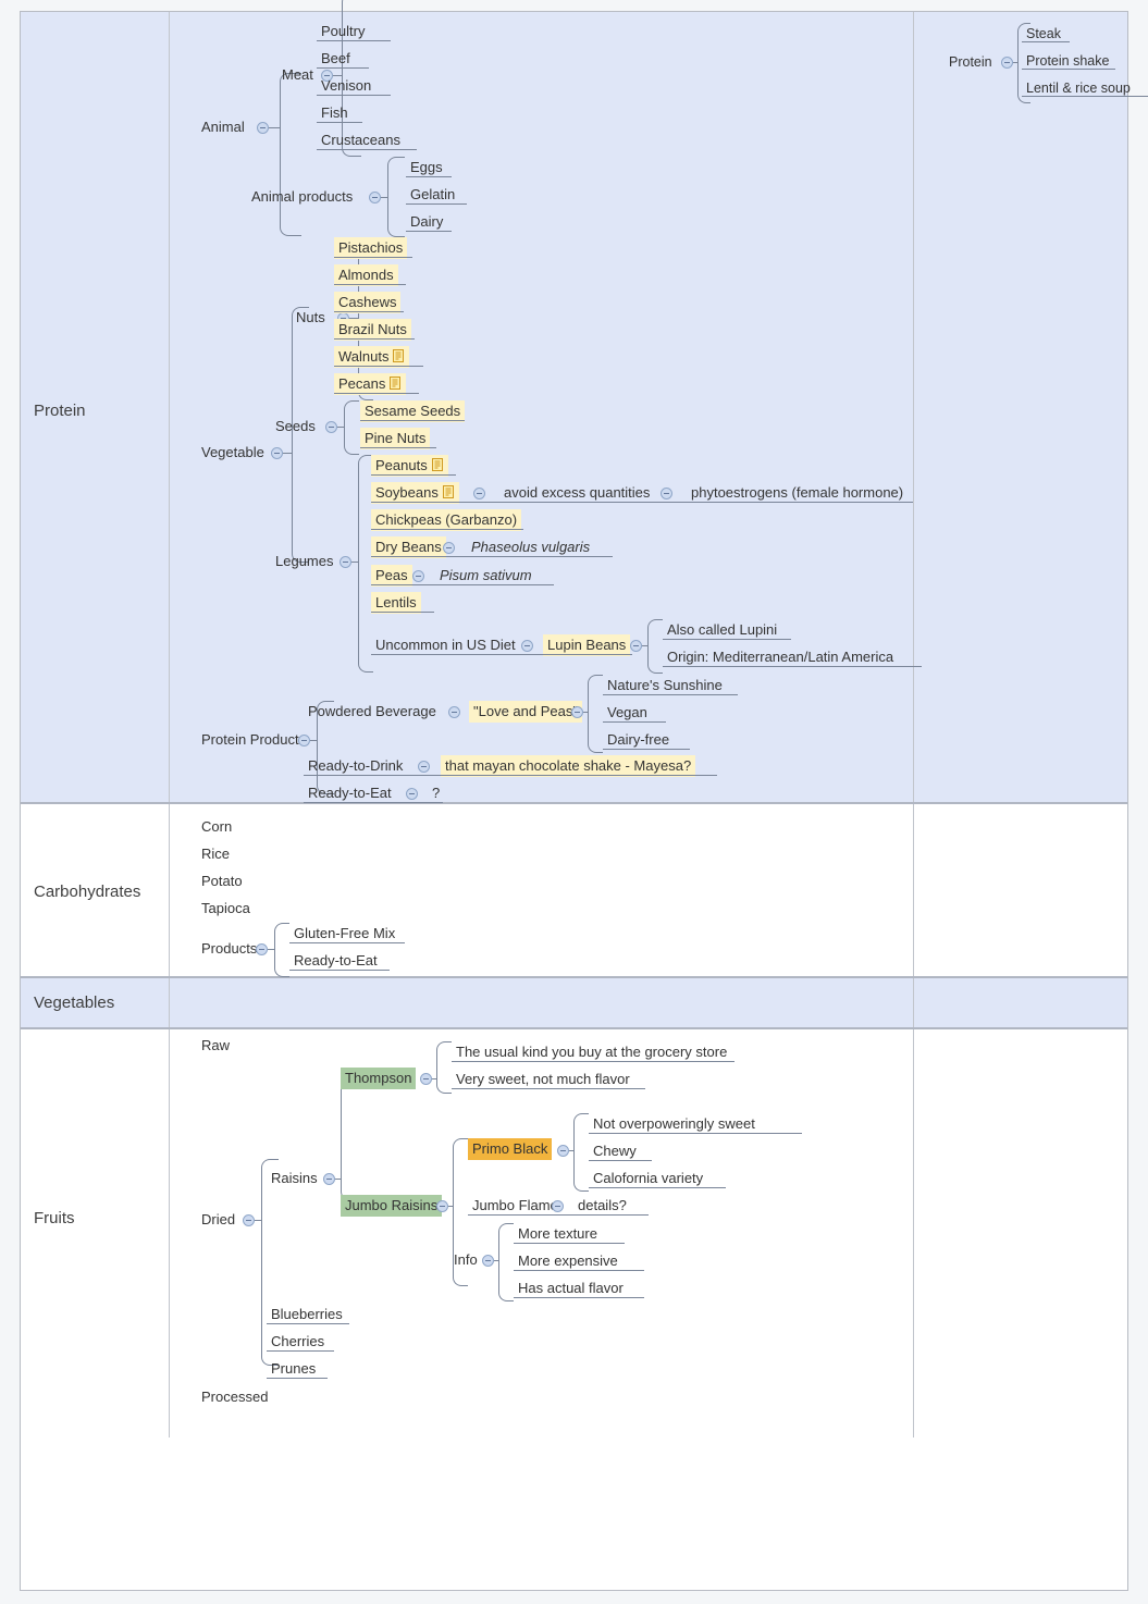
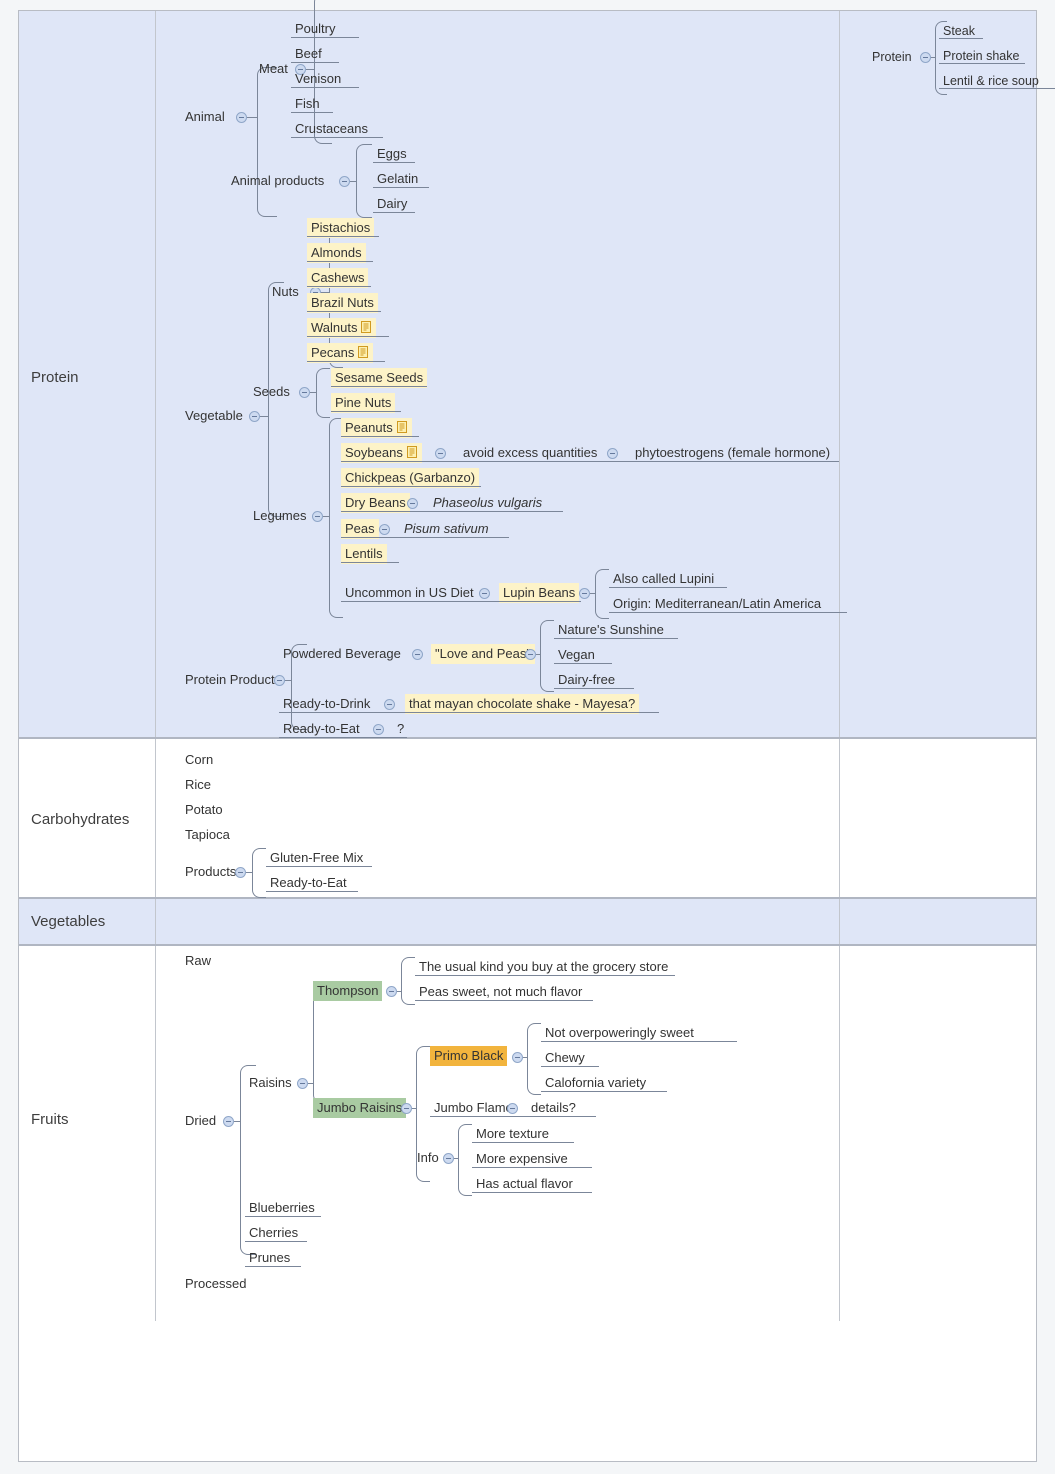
  Protein
  Animal
  Meat
  Poultry
  Beef
  Venison
  Fish
  Crustaceans
  Animal products
  Eggs
  Gelatin
  Dairy
  Vegetable
  Nuts
  Pistachios
  Almonds
  Cashews
  Brazil Nuts
  Walnuts
  Pecans
  Seeds
  Sesame Seeds
  Pine Nuts
  Legumes
  Peanuts
  Soybeans
  avoid excess quantities
  phytoestrogens (female hormone)
  Chickpeas (Garbanzo)
  Dry Beans
  Phaseolus vulgaris
  Peas
  Pisum sativum
  Lentils
  Uncommon in US Diet
  Lupin Beans
  Also called Lupini
  Origin: Mediterranean/Latin America
  Protein Product
  Powdered Beverage
  "Love and Peas
  Nature's Sunshine
  Vegan
  Dairy-free
  Ready-to-Drink
  that mayan chocolate shake - Mayesa?
  Ready-to-Eat
  ?
  Protein
  Steak
  Protein shake
  Lentil & rice soup
  Carbohydrates
  Corn
  Rice
  Potato
  Tapioca
  Products
  Gluten-Free Mix
  Ready-to-Eat
  Vegetables
  Fruits
  Raw
  Dried
  Raisins
  Thompson
  The usual kind you buy at the grocery store
- Very sweet, not much flavor
+ Peas sweet, not much flavor
  Jumbo Raisins
  Primo Black
  Not overpoweringly sweet
  Chewy
  Calofornia variety
  Jumbo Flam
  details?
  Info
  More texture
  More expensive
  Has actual flavor
  Blueberries
  Cherries
  Prunes
  Processed
